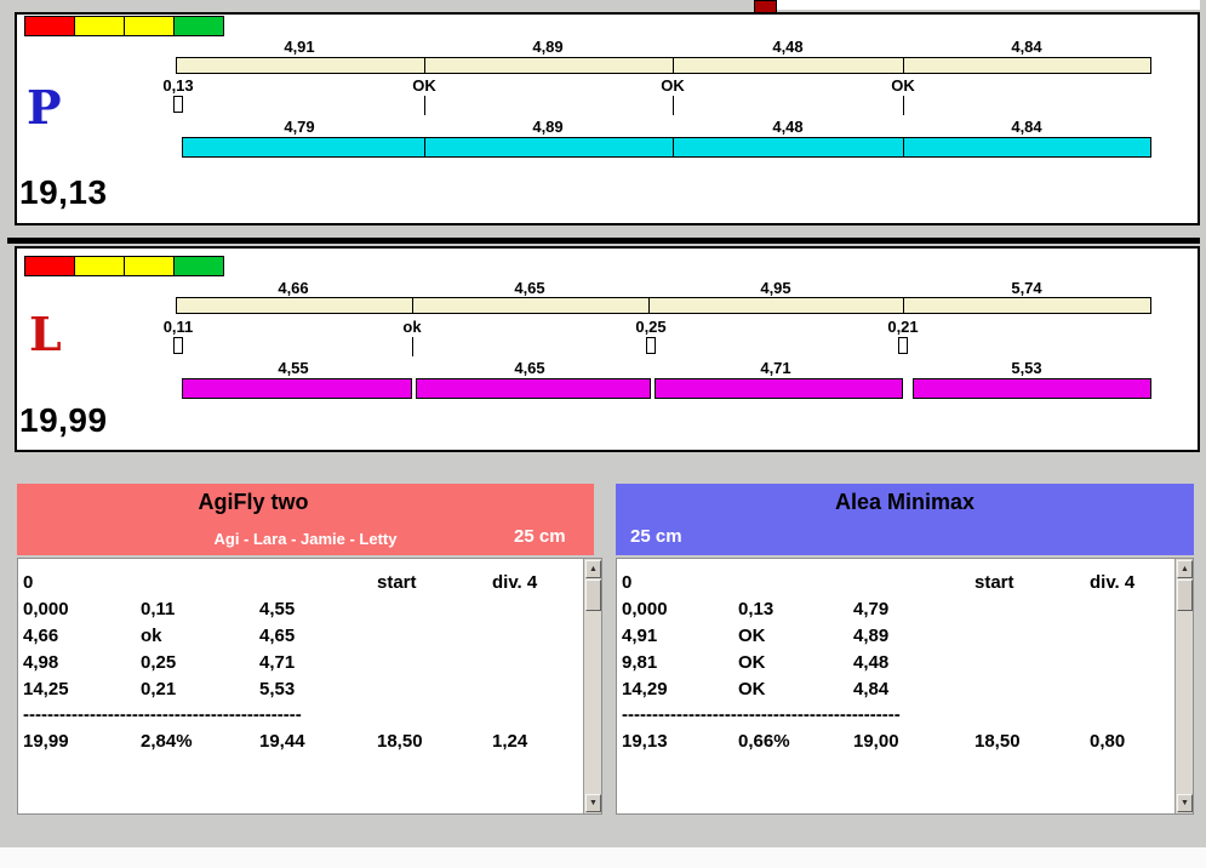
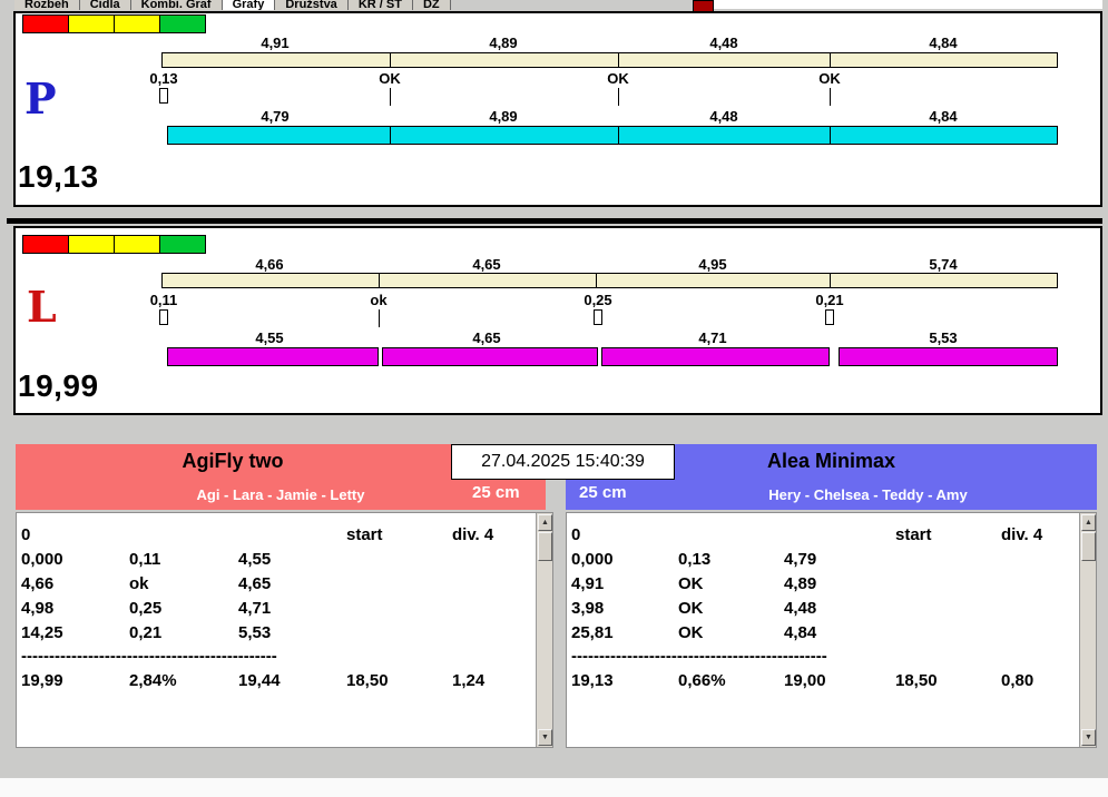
+ Rozbeh
+ Cidla
+ Kombi. Graf
+ Grafy
+ Družstva
+ KR / ST
+ DZ
  4,91
  4,89
  4,48
  4,84
  0,13
  OK
  OK
  OK
  4,79
  4,89
  4,48
  4,84
  P
  19,13
  4,66
  4,65
  4,95
  5,74
  0,11
  ok
  0,25
  0,21
  4,55
  4,65
  4,71
  5,53
  L
  19,99
  AgiFly two
  Agi - Lara - Jamie - Letty
  25 cm
  Alea Minimax
  25 cm
+ Hery - Chelsea - Teddy - Amy
+ 27.04.2025 15:40:39
  0
  start
  div. 4
  0,000
  0,11
  4,55
  4,66
  ok
  4,65
  4,98
  0,25
  4,71
  14,25
  0,21
  5,53
  ----------------------------------------------
  19,99
  2,84%
  19,44
  18,50
  1,24
  0
  start
  div. 4
  0,000
  0,13
  4,79
  4,91
  OK
  4,89
- 9,81
+ 3,98
  OK
  4,48
- 14,29
+ 25,81
  OK
  4,84
  ----------------------------------------------
  19,13
  0,66%
  19,00
  18,50
  0,80
